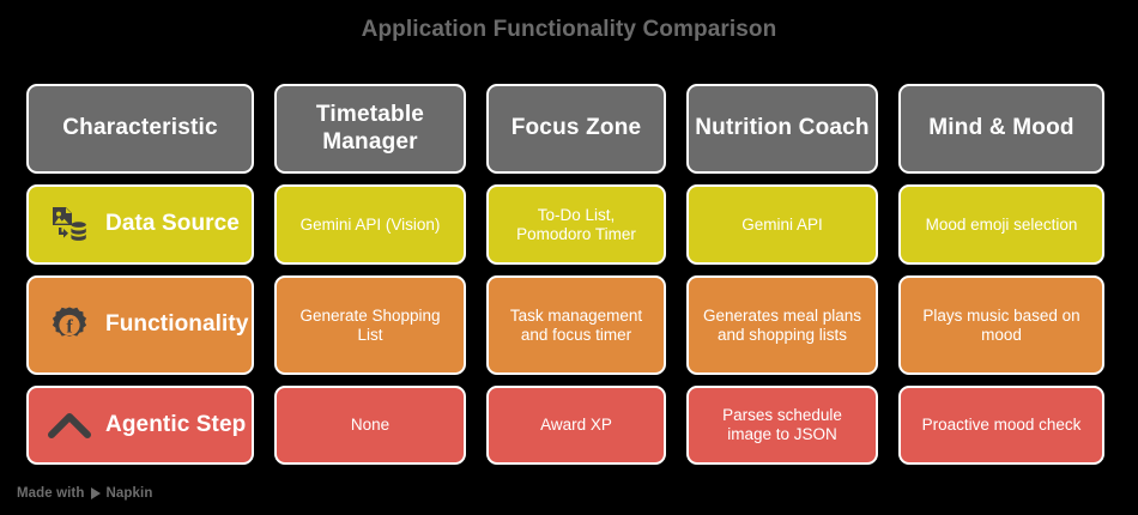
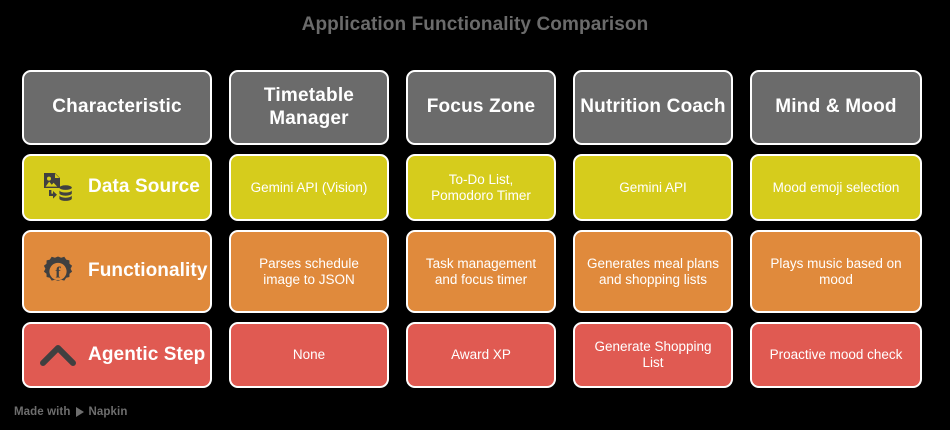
  Application Functionality Comparison
  Characteristic
  Timetable Manager
  Focus Zone
  Nutrition Coach
  Mind & Mood
  Data Source
  Gemini API (Vision)
  To-Do List, Pomodoro Timer
  Gemini API
  Mood emoji selection
  f
  Functionality
- Generate Shopping List
+ Parses schedule image to JSON
  Task management and focus timer
  Generates meal plans and shopping lists
  Plays music based on mood
  Agentic Step
  None
  Award XP
- Parses schedule image to JSON
+ Generate Shopping List
  Proactive mood check
  Made with
  Napkin
